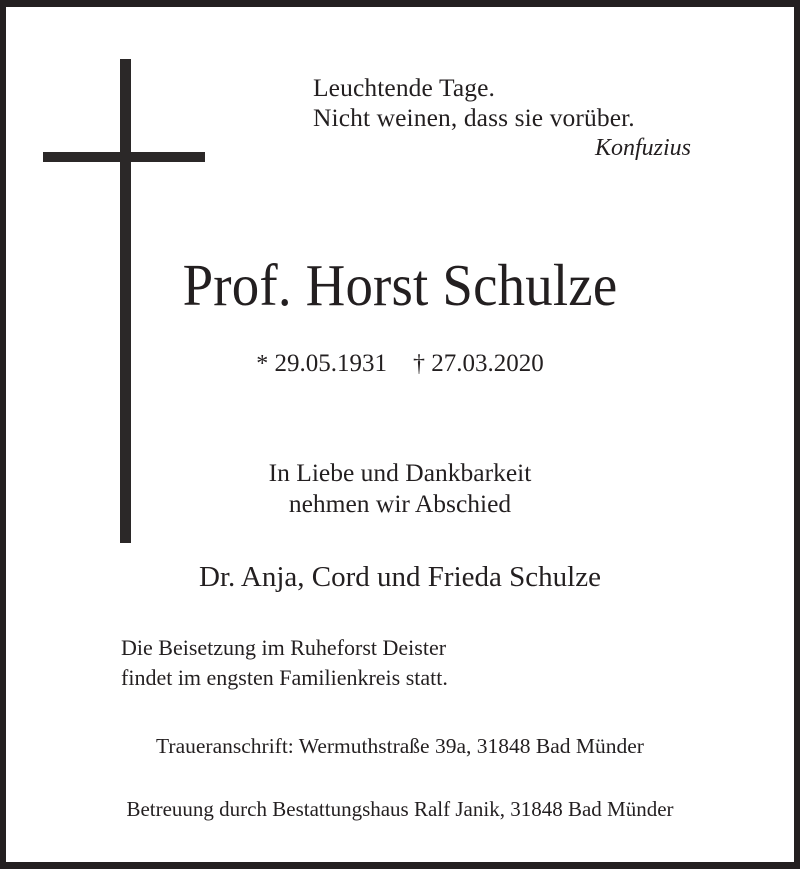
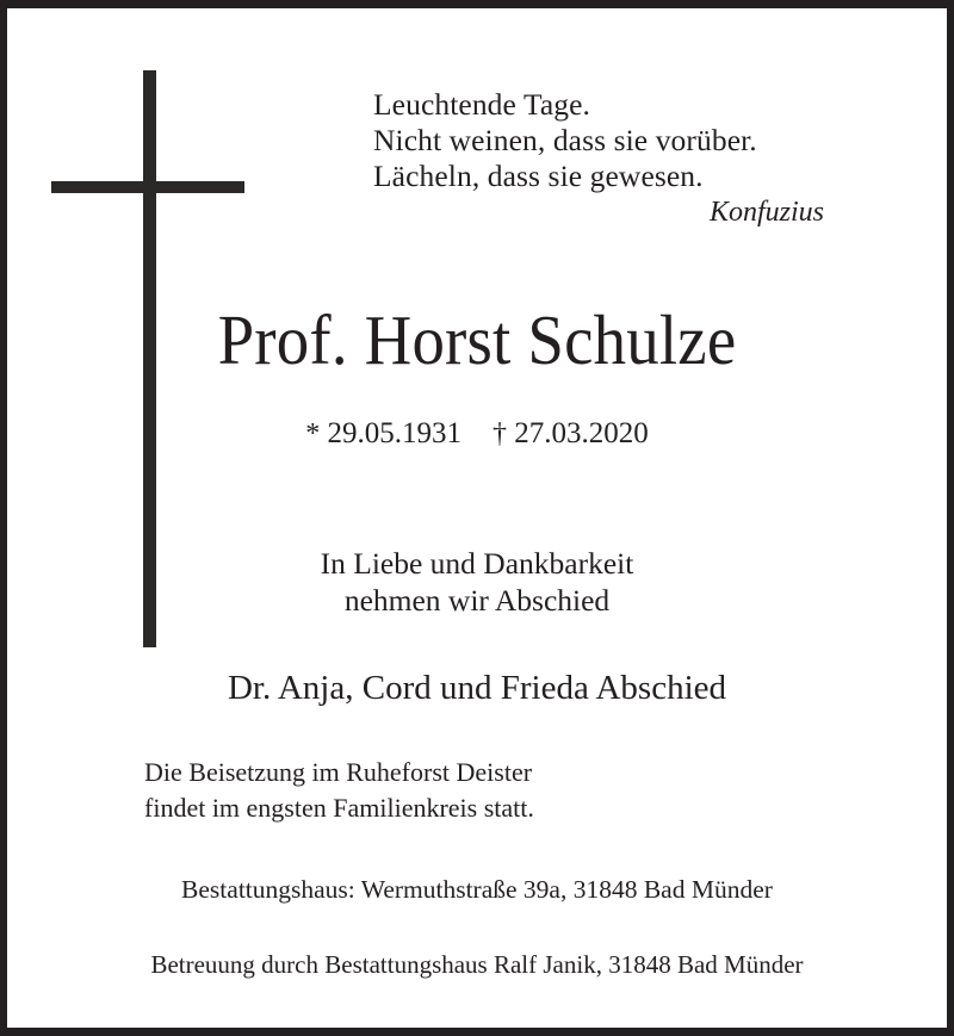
  Leuchtende Tage.
  Nicht weinen, dass sie vorüber.
+ Lächeln, dass sie gewesen.
  Konfuzius
  Prof. Horst Schulze
  * 29.05.1931 † 27.03.2020
  In Liebe und Dankbarkeit
  nehmen wir Abschied
- Dr. Anja, Cord und Frieda Schulze
+ Dr. Anja, Cord und Frieda Abschied
  Die Beisetzung im Ruheforst Deister
  findet im engsten Familienkreis statt.
- Traueranschrift: Wermuthstraße 39a, 31848 Bad Münder
+ Bestattungshaus: Wermuthstraße 39a, 31848 Bad Münder
  Betreuung durch Bestattungshaus Ralf Janik, 31848 Bad Münder
